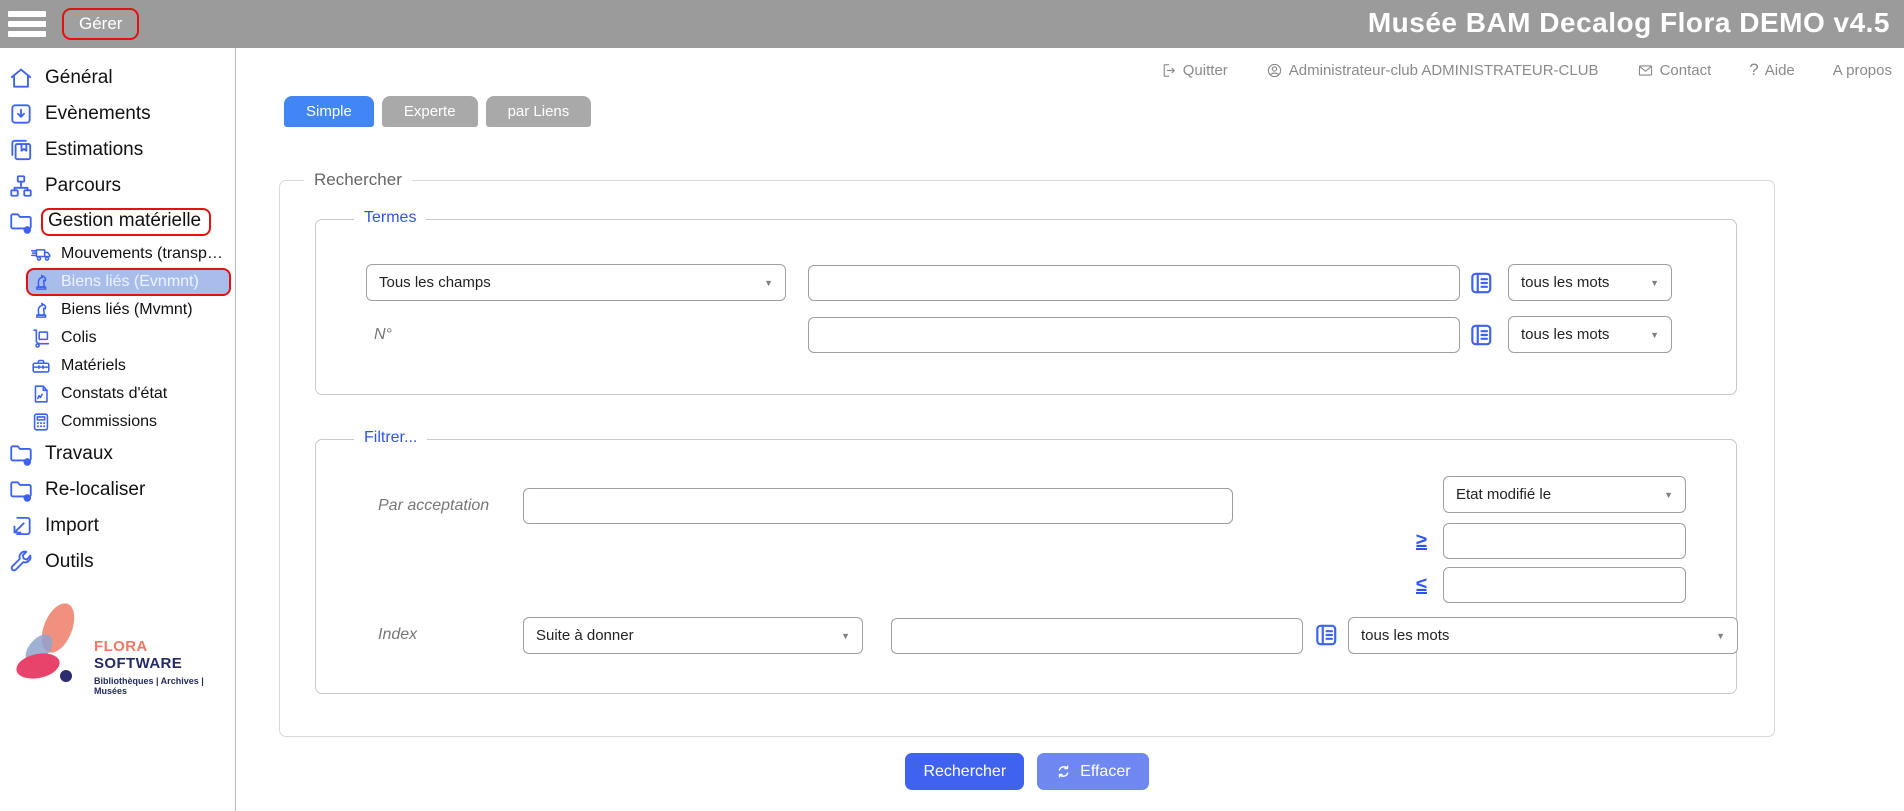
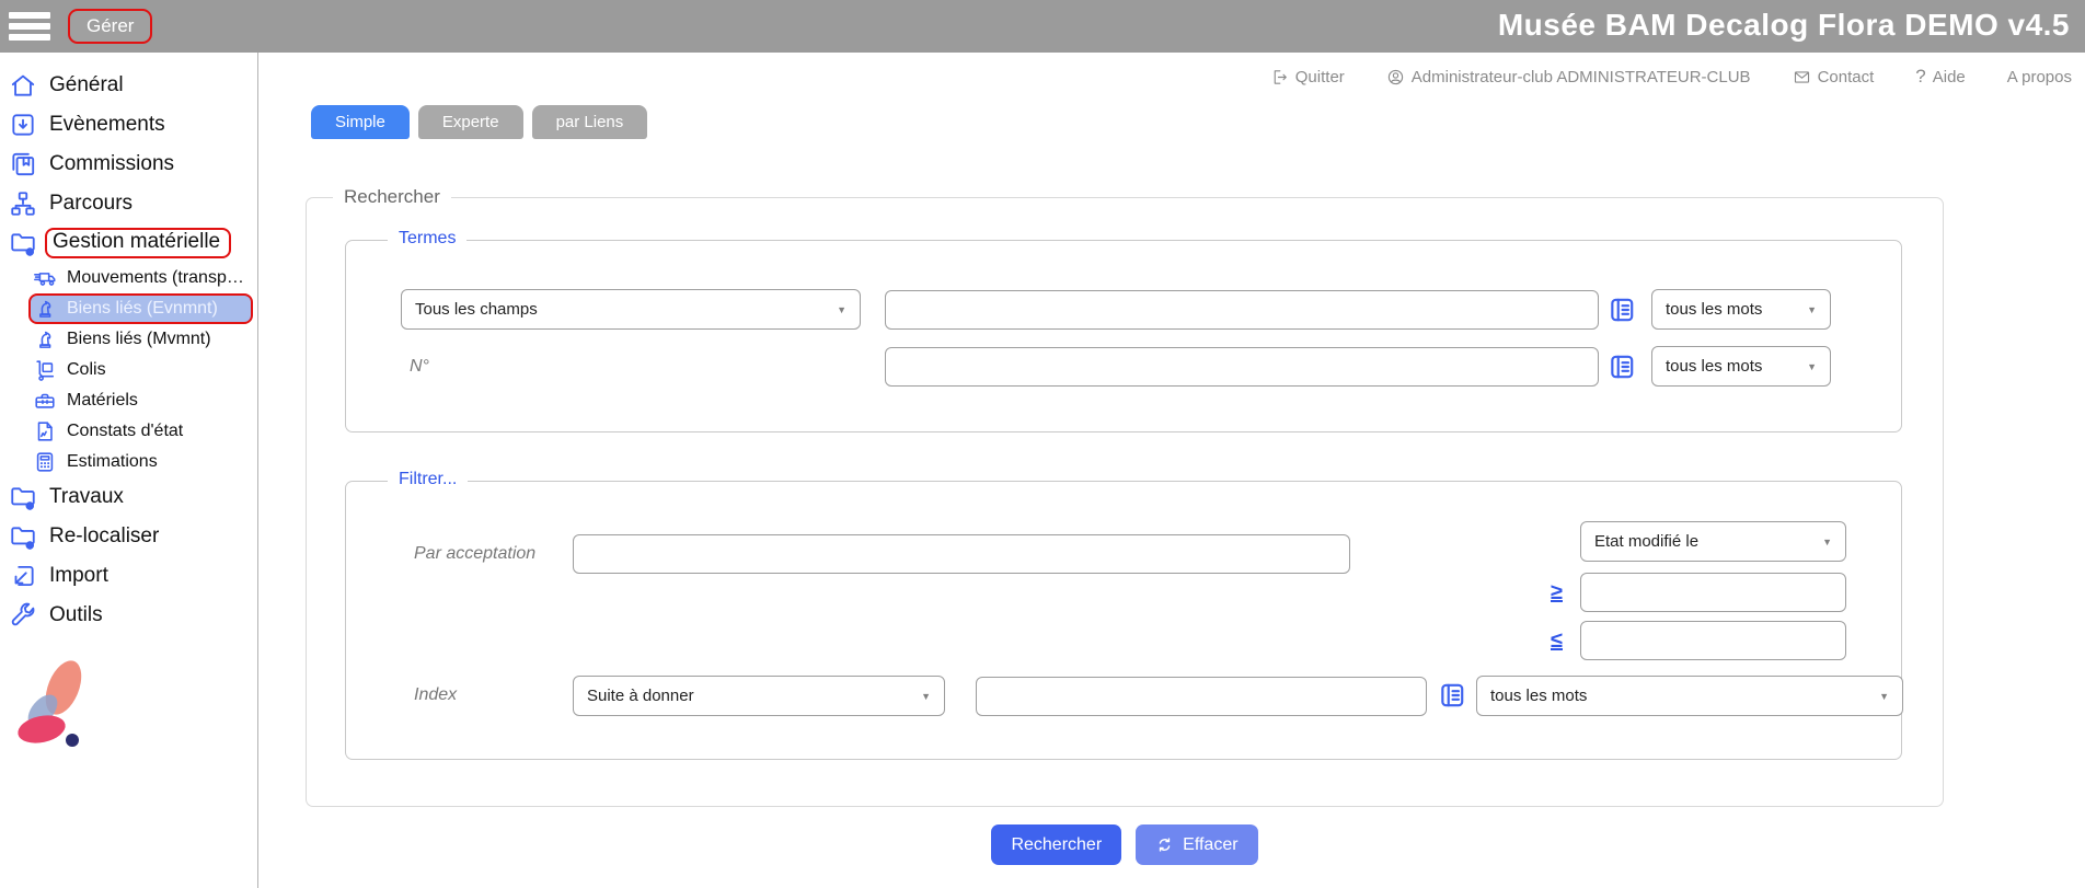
  Gérer
  Musée BAM Decalog Flora DEMO v4.5
  Général
  Evènements
- Estimations
+ Commissions
  Parcours
  Gestion matérielle
  Mouvements (transp…
  Biens liés (Evnmnt)
  Biens liés (Mvmnt)
  Colis
  Matériels
  Constats d'état
- Commissions
+ Estimations
  Travaux
  Re-localiser
  Import
  Outils
- FLORA SOFTWARE
- Bibliothèques | Archives | Musées
  Quitter
  Administrateur-club ADMINISTRATEUR-CLUB
  Contact
  ?
  Aide
  A propos
  Simple
  Experte
  par Liens
  Rechercher
  Termes
  Tous les champs
  ▼
  tous les mots
  ▼
  N°
  tous les mots
  ▼
  Filtrer...
  Par acceptation
  Etat modifié le
  ▼
  ≥
  ≤
  Index
  Suite à donner
  ▼
  tous les mots
  ▼
  Rechercher
  Effacer
